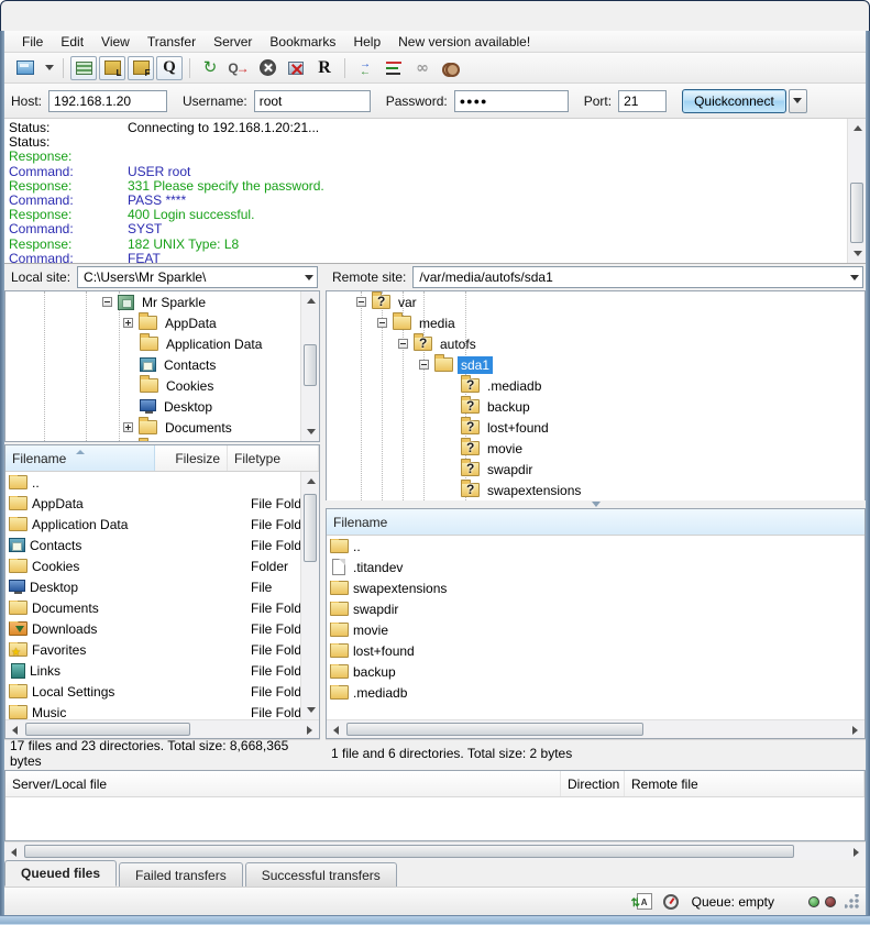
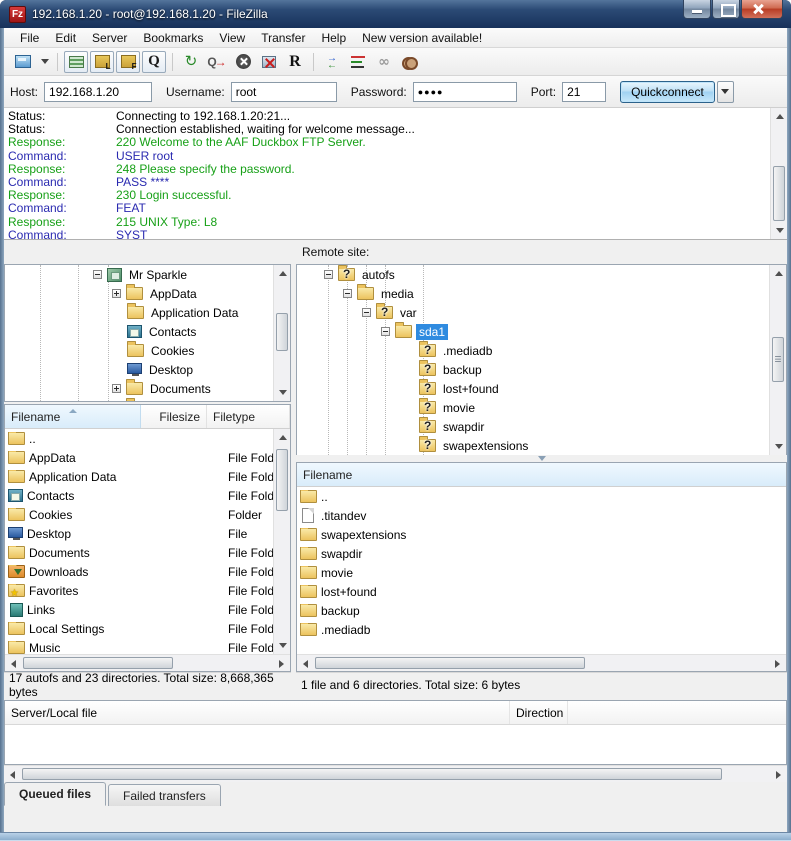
+ Fz
+ 192.168.1.20 - root@192.168.1.20 - FileZilla
  File
  Edit
- View
+ Server
- Transfer
+ Bookmarks
- Server
+ View
- Bookmarks
+ Transfer
  Help
  New version available!
  Q
  ↻
  Q
  R
  →
  ←
  ∞
  Host:
  192.168.1.20
  Username:
  root
  Password:
  ●●●●
  Port:
  21
  Quickconnect
  Status:
  Connecting to 192.168.1.20:21...
  Status:
+ Connection established, waiting for welcome message...
  Response:
+ 220 Welcome to the AAF Duckbox FTP Server.
  Command:
  USER root
  Response:
- 331 Please specify the password.
+ 248 Please specify the password.
  Command:
  PASS ****
  Response:
- 400 Login successful.
+ 230 Login successful.
  Command:
- SYST
+ FEAT
  Response:
- 182 UNIX Type: L8
+ 215 UNIX Type: L8
  Command:
- FEAT
+ SYST
- Local site:
- C:\Users\Mr Sparkle\
  Remote site:
- /var/media/autofs/sda1
  Mr Sparkle
  AppData
  Application Data
  Contacts
  Cookies
  Desktop
  Documents
  Filename
  Filesize
  Filetype
  ..
  AppData
  File Fold
  Application Data
  File Fold
  Contacts
  File Fold
  Cookies
  Folder
  Desktop
  File
  Documents
  File Fold
  Downloads
  File Fold
  Favorites
  File Fold
  Links
  File Fold
  Local Settings
  File Fold
  Music
  File Fold
- 17 files and 23 directories. Total size: 8,668,365 bytes
+ 17 autofs and 23 directories. Total size: 8,668,365 bytes
- var
+ autofs
  media
- autofs
+ var
  sda1
  .mediadb
  backup
  lost+found
  movie
  swapdir
  swapextensions
+ ☰
  Filename
  ..
  .titandev
  swapextensions
  swapdir
  movie
  lost+found
  backup
  .mediadb
- 1 file and 6 directories. Total size: 2 bytes
+ 1 file and 6 directories. Total size: 6 bytes
  Server/Local file
  Direction
- Remote file
  Queued files
  Failed transfers
- Successful transfers
- A
- Queue: empty
